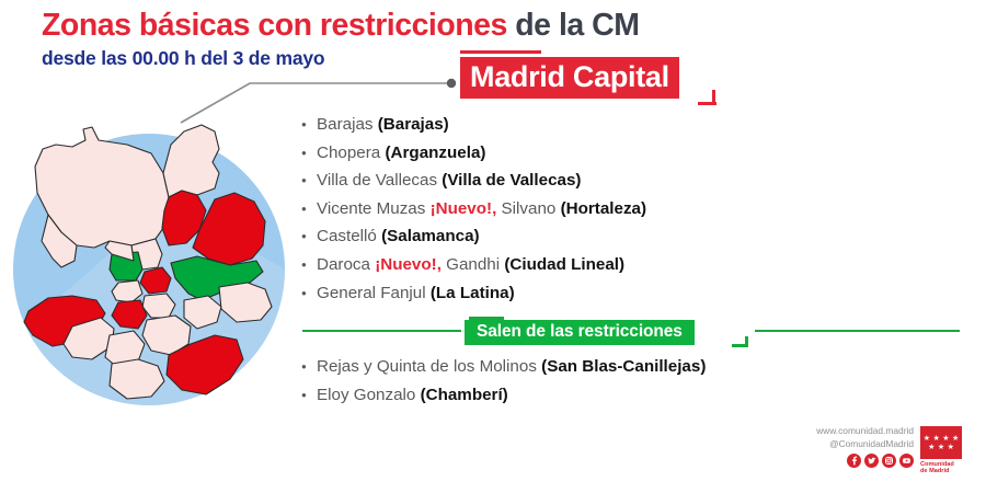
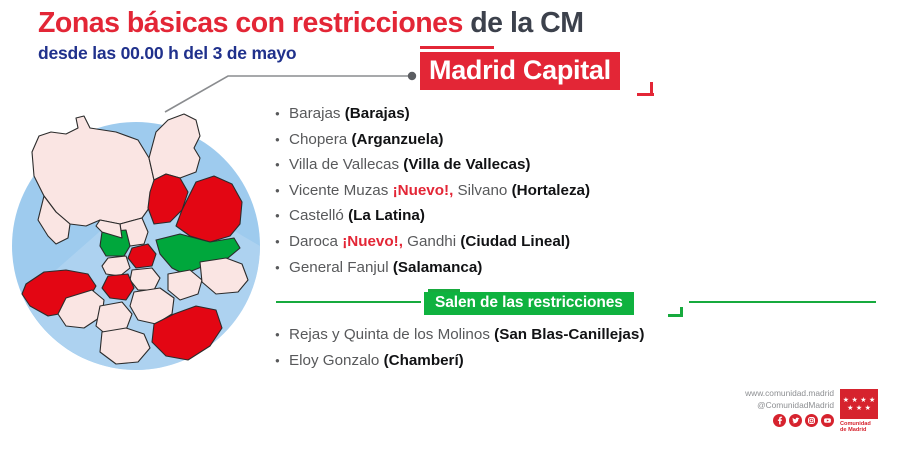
  Zonas básicas con restricciones de la CM
  desde las 00.00 h del 3 de mayo
  Madrid Capital
  Barajas (Barajas)
  Chopera (Arganzuela)
  Villa de Vallecas (Villa de Vallecas)
  Vicente Muzas ¡Nuevo!, Silvano (Hortaleza)
- Castelló (Salamanca)
+ Castelló (La Latina)
  Daroca ¡Nuevo!, Gandhi (Ciudad Lineal)
- General Fanjul (La Latina)
+ General Fanjul (Salamanca)
  Salen de las restricciones
  Rejas y Quinta de los Molinos (San Blas-Canillejas)
  Eloy Gonzalo (Chamberí)
  www.comunidad.madrid
  @ComunidadMadrid
